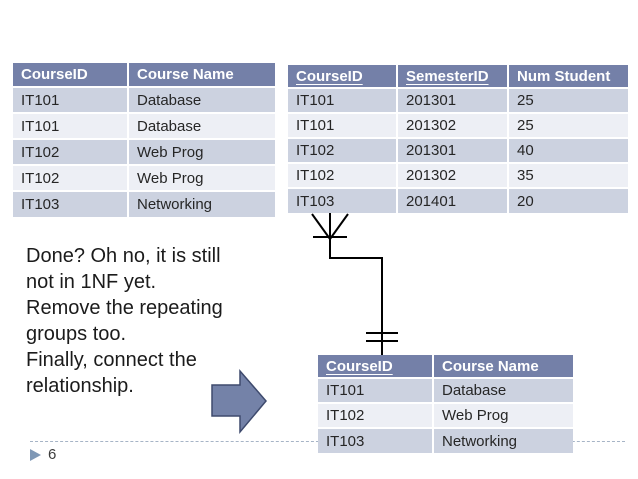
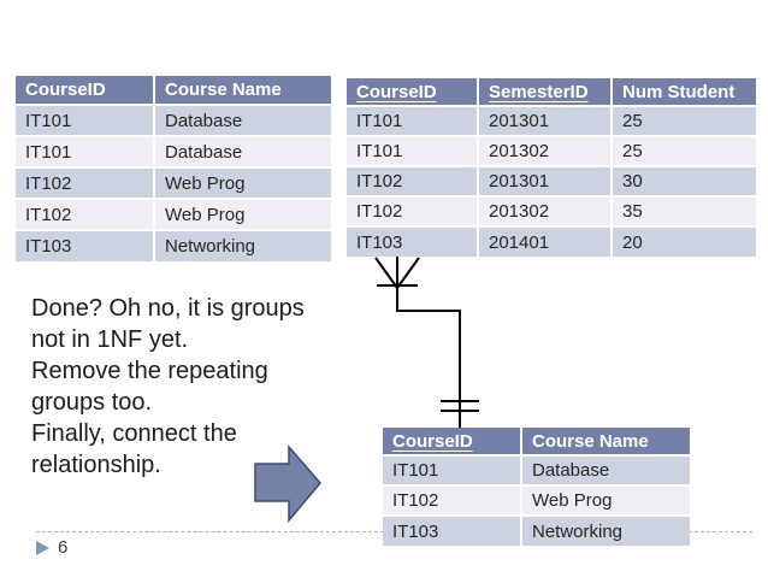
  CourseID	Course Name
  IT101	Database
  IT101	Database
  IT102	Web Prog
  IT102	Web Prog
  IT103	Networking
  CourseID	SemesterID	Num Student
  IT101	201301	25
  IT101	201302	25
- IT102	201301	40
+ IT102	201301	30
  IT102	201302	35
  IT103	201401	20
  CourseID	Course Name
  IT101	Database
  IT102	Web Prog
  IT103	Networking
- Done? Oh no, it is still
+ Done? Oh no, it is groups
  not in 1NF yet.
  Remove the repeating
  groups too.
  Finally, connect the
  relationship.
  6
